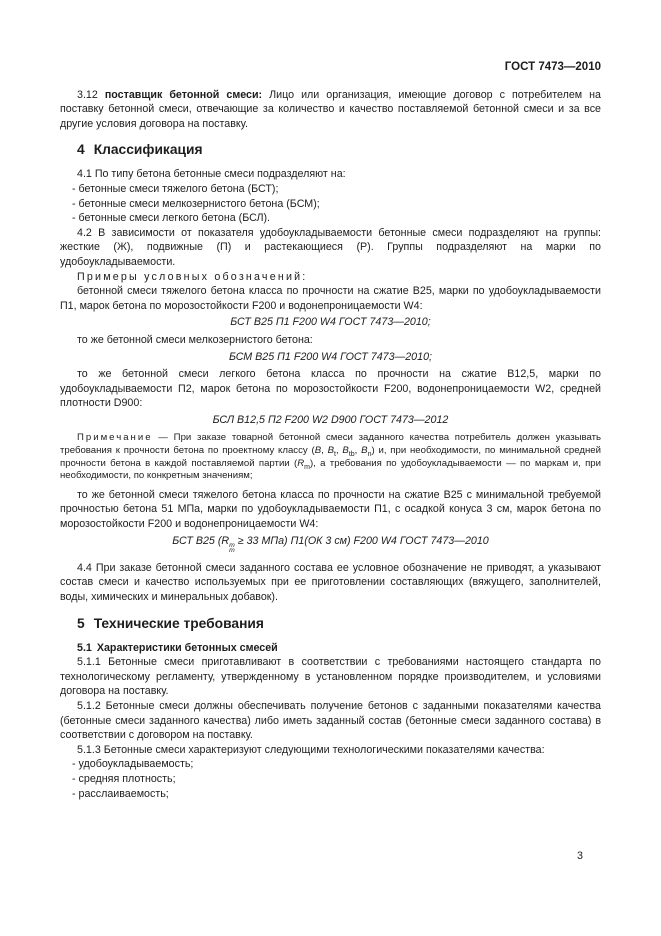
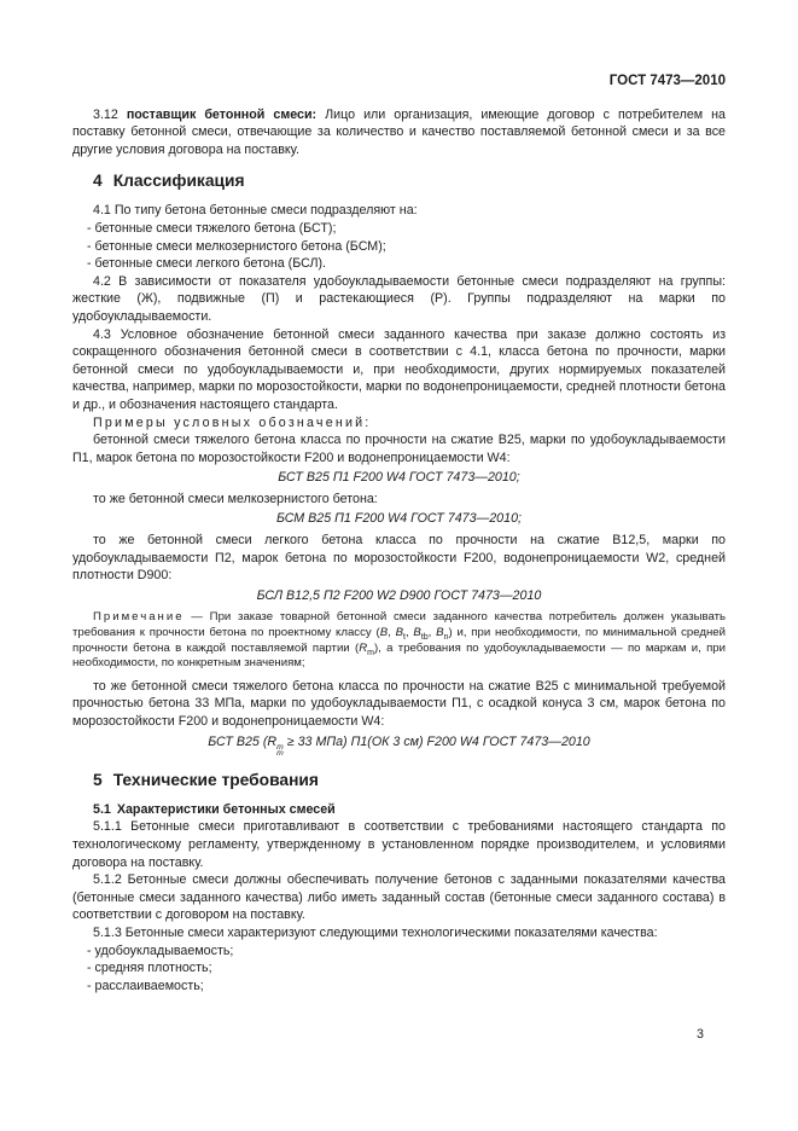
  ГОСТ 7473—2010
  3.12 поставщик бетонной смеси: Лицо или организация, имеющие договор с потребителем на поставку бетонной смеси, отвечающие за количество и качество поставляемой бетонной смеси и за все другие условия договора на поставку.
  4 Классификация
  4.1 По типу бетона бетонные смеси подразделяют на:
  - бетонные смеси тяжелого бетона (БСТ);
  - бетонные смеси мелкозернистого бетона (БСМ);
  - бетонные смеси легкого бетона (БСЛ).
  4.2 В зависимости от показателя удобоукладываемости бетонные смеси подразделяют на группы: жесткие (Ж), подвижные (П) и растекающиеся (Р). Группы подразделяют на марки по удобоукладываемости.
+ 4.3 Условное обозначение бетонной смеси заданного качества при заказе должно состоять из сокращенного обозначения бетонной смеси в соответствии с 4.1, класса бетона по прочности, марки бетонной смеси по удобоукладываемости и, при необходимости, других нормируемых показателей качества, например, марки по морозостойкости, марки по водонепроницаемости, средней плотности бетона и др., и обозначения настоящего стандарта.
  Примеры условных обозначений:
  бетонной смеси тяжелого бетона класса по прочности на сжатие В25, марки по удобоукладываемости П1, марок бетона по морозостойкости F200 и водонепроницаемости W4:
  БСТ В25 П1 F200 W4 ГОСТ 7473—2010;
  то же бетонной смеси мелкозернистого бетона:
  БСМ В25 П1 F200 W4 ГОСТ 7473—2010;
  то же бетонной смеси легкого бетона класса по прочности на сжатие В12,5, марки по удобоукладываемости П2, марок бетона по морозостойкости F200, водонепроницаемости W2, средней плотности D900:
- БСЛ В12,5 П2 F200 W2 D900 ГОСТ 7473—2012
+ БСЛ В12,5 П2 F200 W2 D900 ГОСТ 7473—2010
  Примечание — При заказе товарной бетонной смеси заданного качества потребитель должен указывать требования к прочности бетона по проектному классу (В, В , В , В ) и, при необходимости, по минимальной средней прочности бетона в каждой поставляемой партии (R ), а требования по удобоукладываемости — по маркам и, при необходимости, по конкретным значениям;
- то же бетонной смеси тяжелого бетона класса по прочности на сжатие В25 с минимальной требуемой прочностью бетона 51 МПа, марки по удобоукладываемости П1, с осадкой конуса 3 см, марок бетона по морозостойкости F200 и водонепроницаемости W4:
+ то же бетонной смеси тяжелого бетона класса по прочности на сжатие В25 с минимальной требуемой прочностью бетона 33 МПа, марки по удобоукладываемости П1, с осадкой конуса 3 см, марок бетона по морозостойкости F200 и водонепроницаемости W4:
  БСТ В25 (R
  ≥ 33 МПа) П1(ОК 3 см) F200 W4 ГОСТ 7473—2010
- 4.4 При заказе бетонной смеси заданного состава ее условное обозначение не приводят, а указывают состав смеси и качество используемых при ее приготовлении составляющих (вяжущего, заполнителей, воды, химических и минеральных добавок).
  5 Технические требования
  5.1 Характеристики бетонных смесей
  5.1.1 Бетонные смеси приготавливают в соответствии с требованиями настоящего стандарта по технологическому регламенту, утвержденному в установленном порядке производителем, и условиями договора на поставку.
  5.1.2 Бетонные смеси должны обеспечивать получение бетонов с заданными показателями качества (бетонные смеси заданного качества) либо иметь заданный состав (бетонные смеси заданного состава) в соответствии с договором на поставку.
  5.1.3 Бетонные смеси характеризуют следующими технологическими показателями качества:
  - удобоукладываемость;
  - средняя плотность;
  - расслаиваемость;
  3
